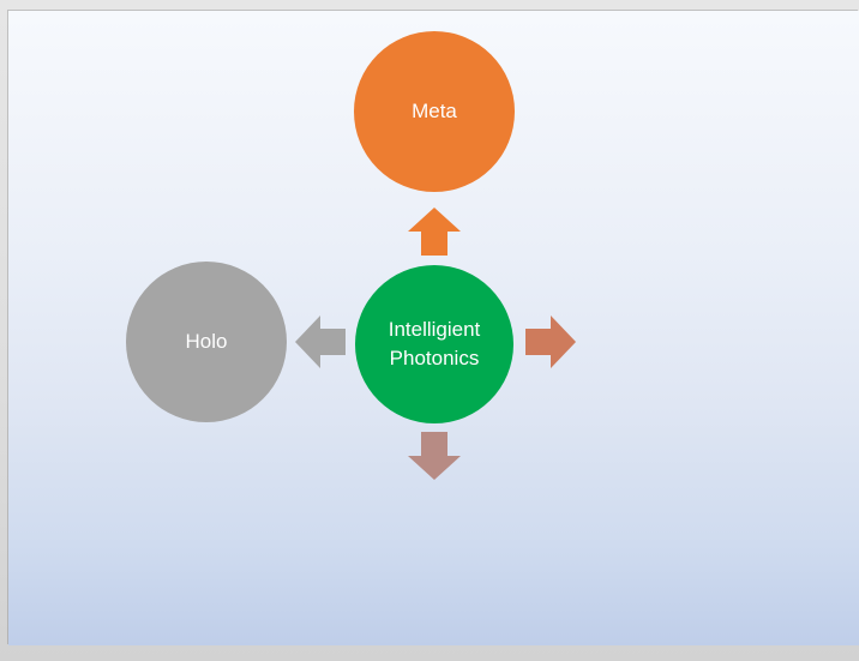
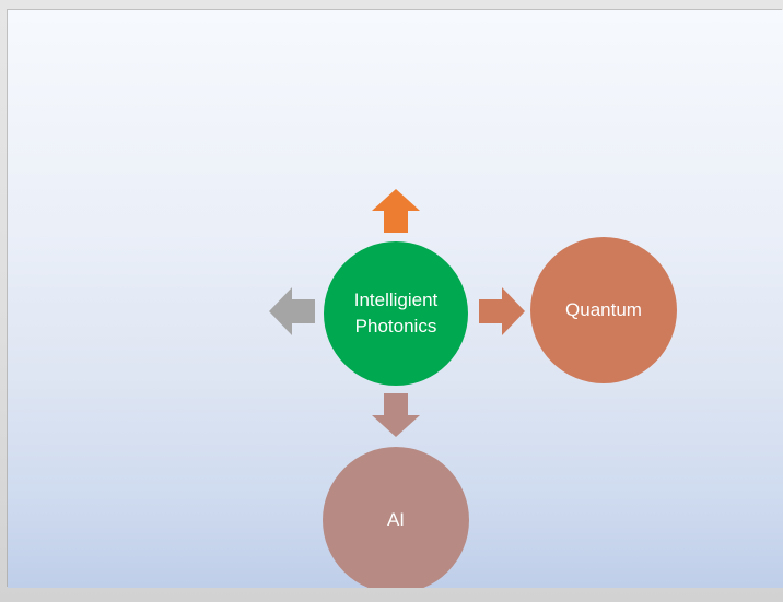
- Meta
- Holo
  Intelligient
  Photonics
+ Quantum
+ AI
